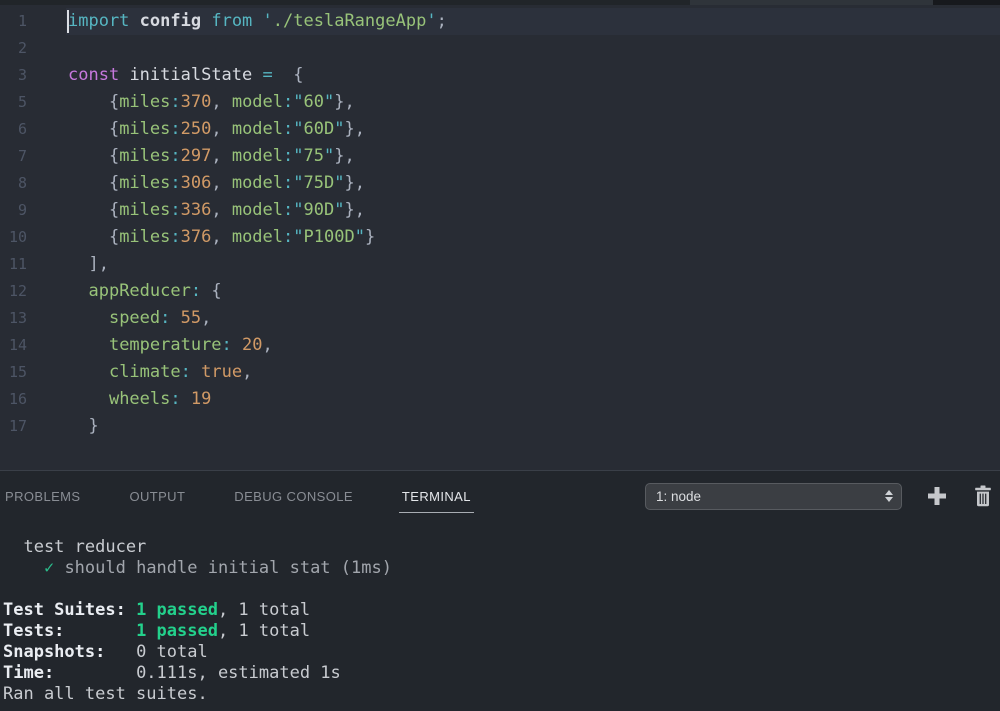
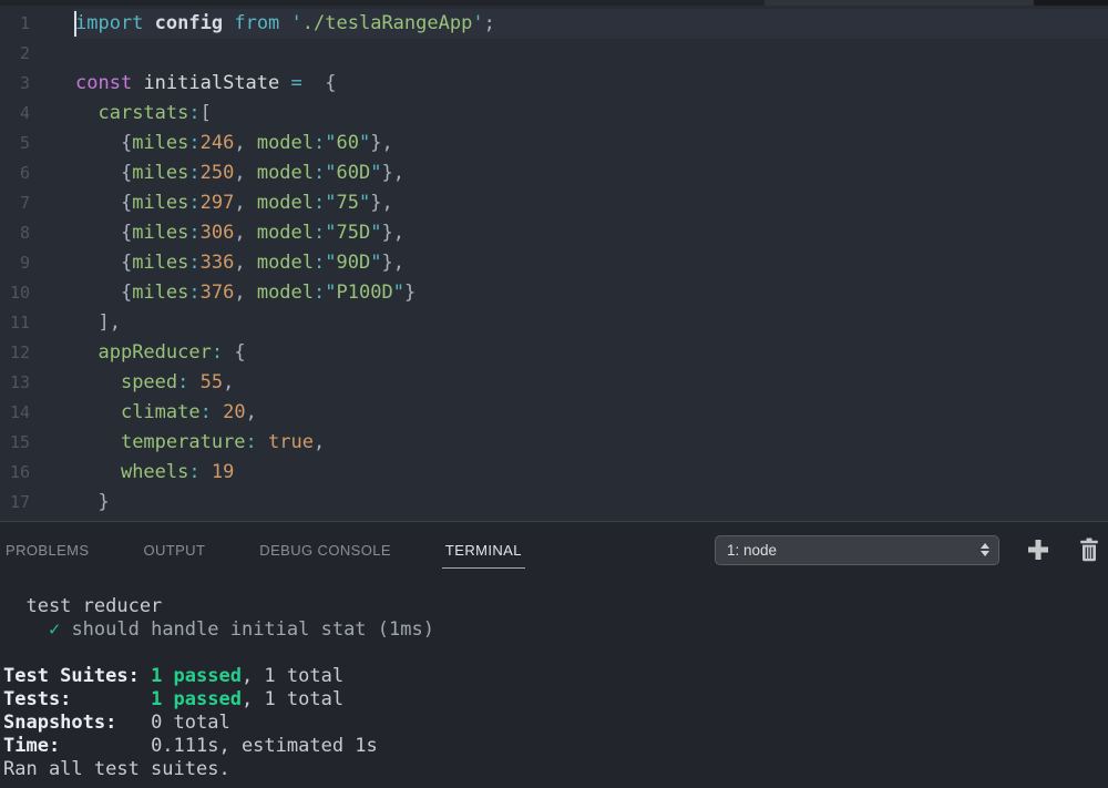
  1
  import config from './teslaRangeApp';
  2
  3
  const initialState = {
+ 4
+ carstats:[
  5
- {miles:370, model:"60"},
+ {miles:246, model:"60"},
  6
  {miles:250, model:"60D"},
  7
  {miles:297, model:"75"},
  8
  {miles:306, model:"75D"},
  9
  {miles:336, model:"90D"},
  10
  {miles:376, model:"P100D"}
  11
  ],
  12
  appReducer: {
  13
  speed: 55,
  14
- temperature: 20,
+ climate: 20,
  15
- climate: true,
+ temperature: true,
  16
  wheels: 19
  17
  }
  PROBLEMS
  OUTPUT
  DEBUG CONSOLE
  TERMINAL
  1: node
  test reducer
  ✓ should handle initial stat (1ms)
  Test Suites: 1 passed, 1 total
  Tests: 1 passed, 1 total
  Snapshots: 0 total
  Time: 0.111s, estimated 1s
  Ran all test suites.
